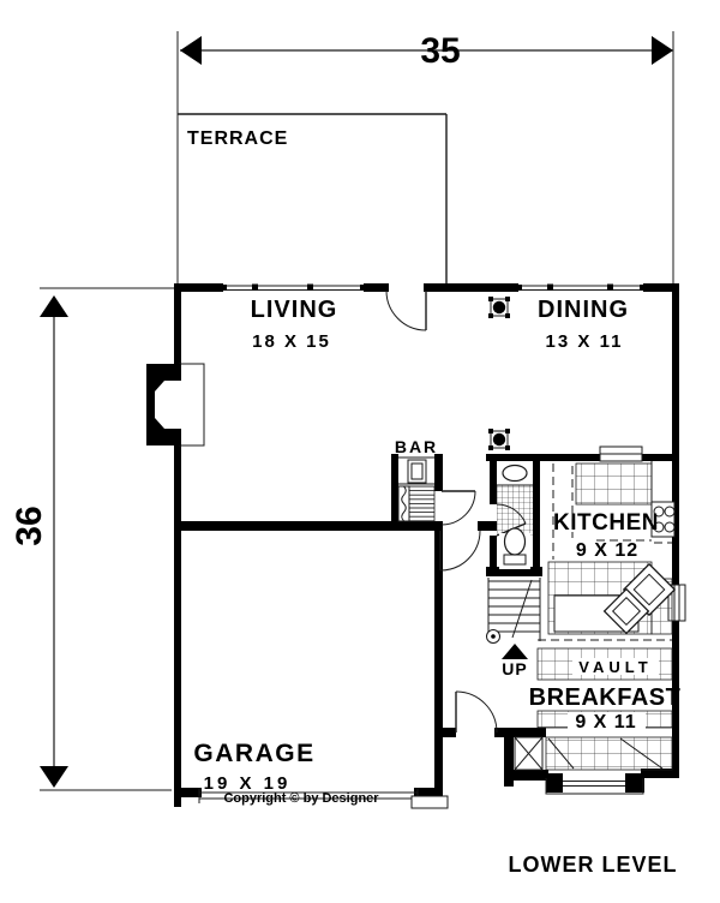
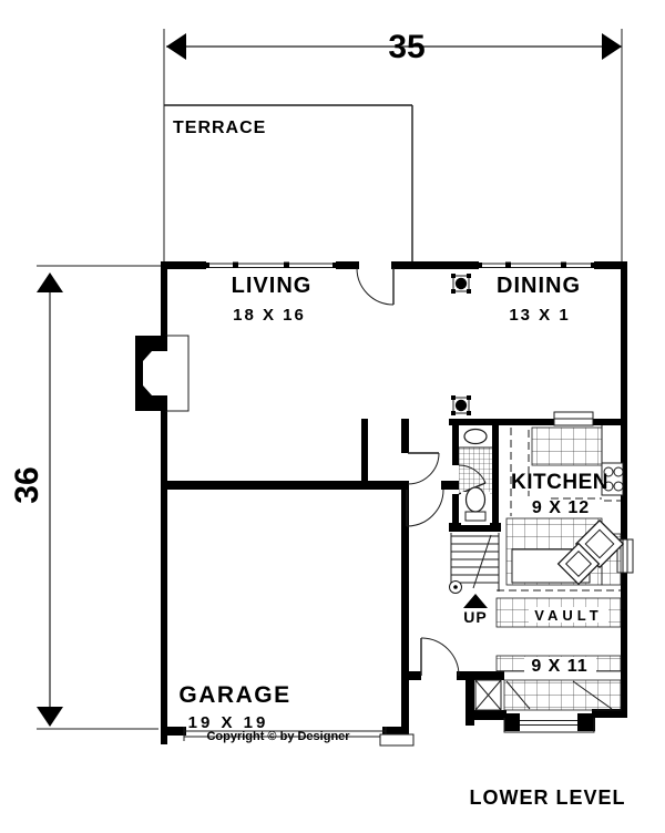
  35
  TERRACE
- BAR
  UP
  KITCHEN
  9 X 12
  VAULT
- BREAKFAST
  9 X 11
  LIVING
- 18 X 15
+ 18 X 16
  DINING
- 13 X 11
+ 13 X 1
  GARAGE
  19 X 19
  Copyright © by Designer
  LOWER LEVEL
